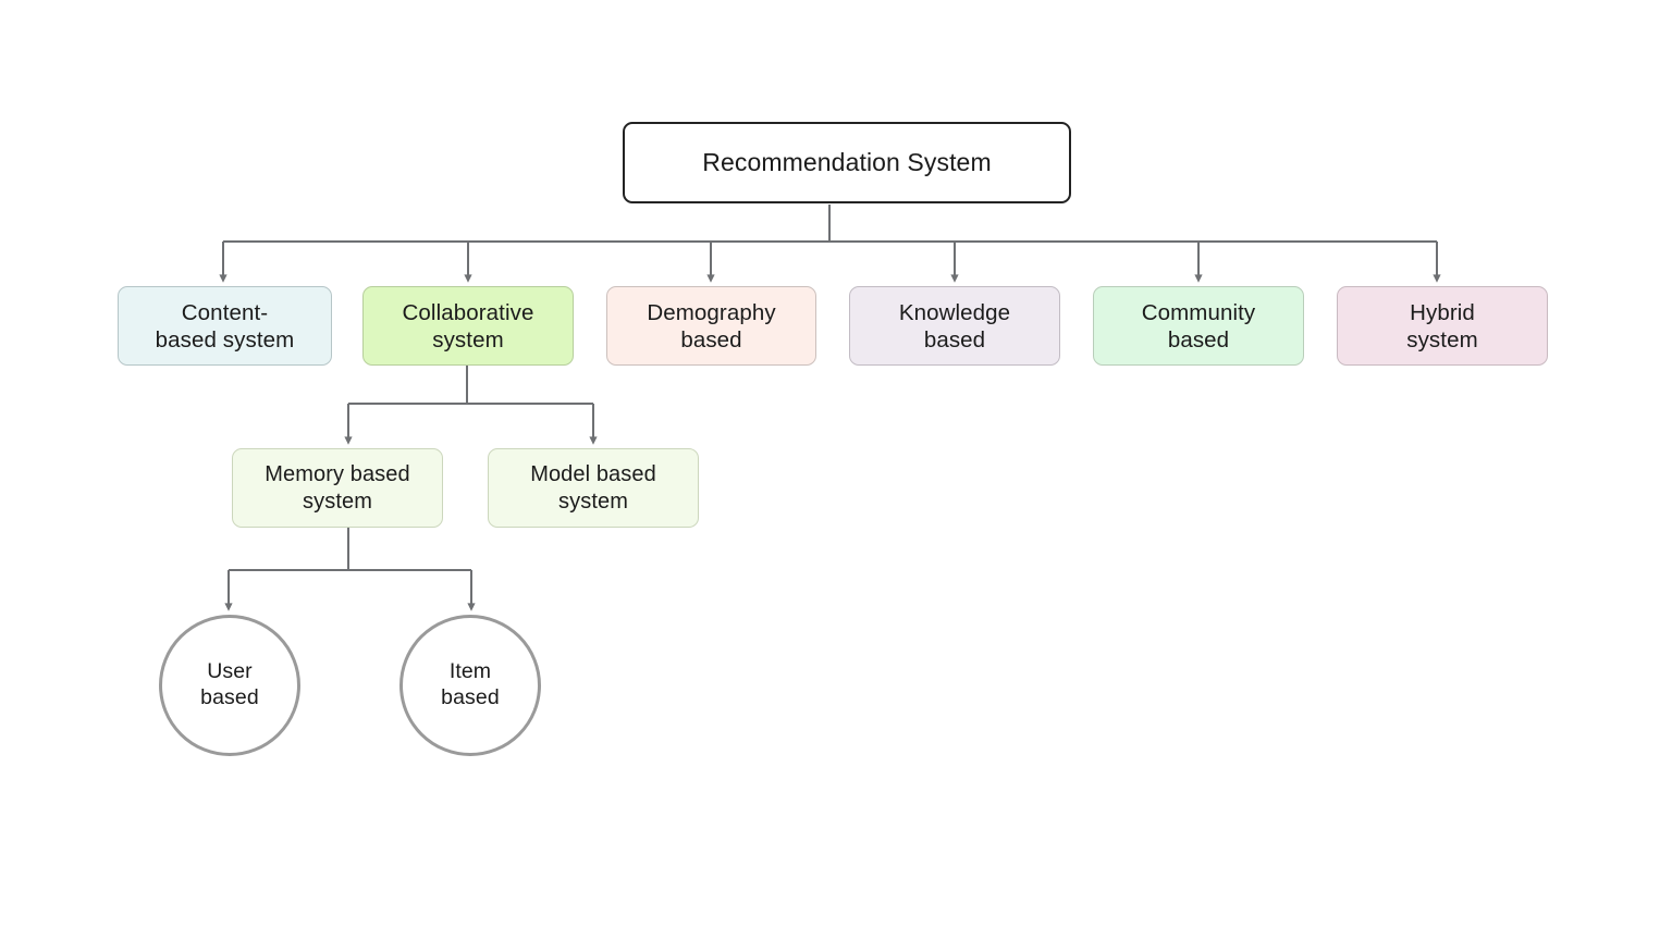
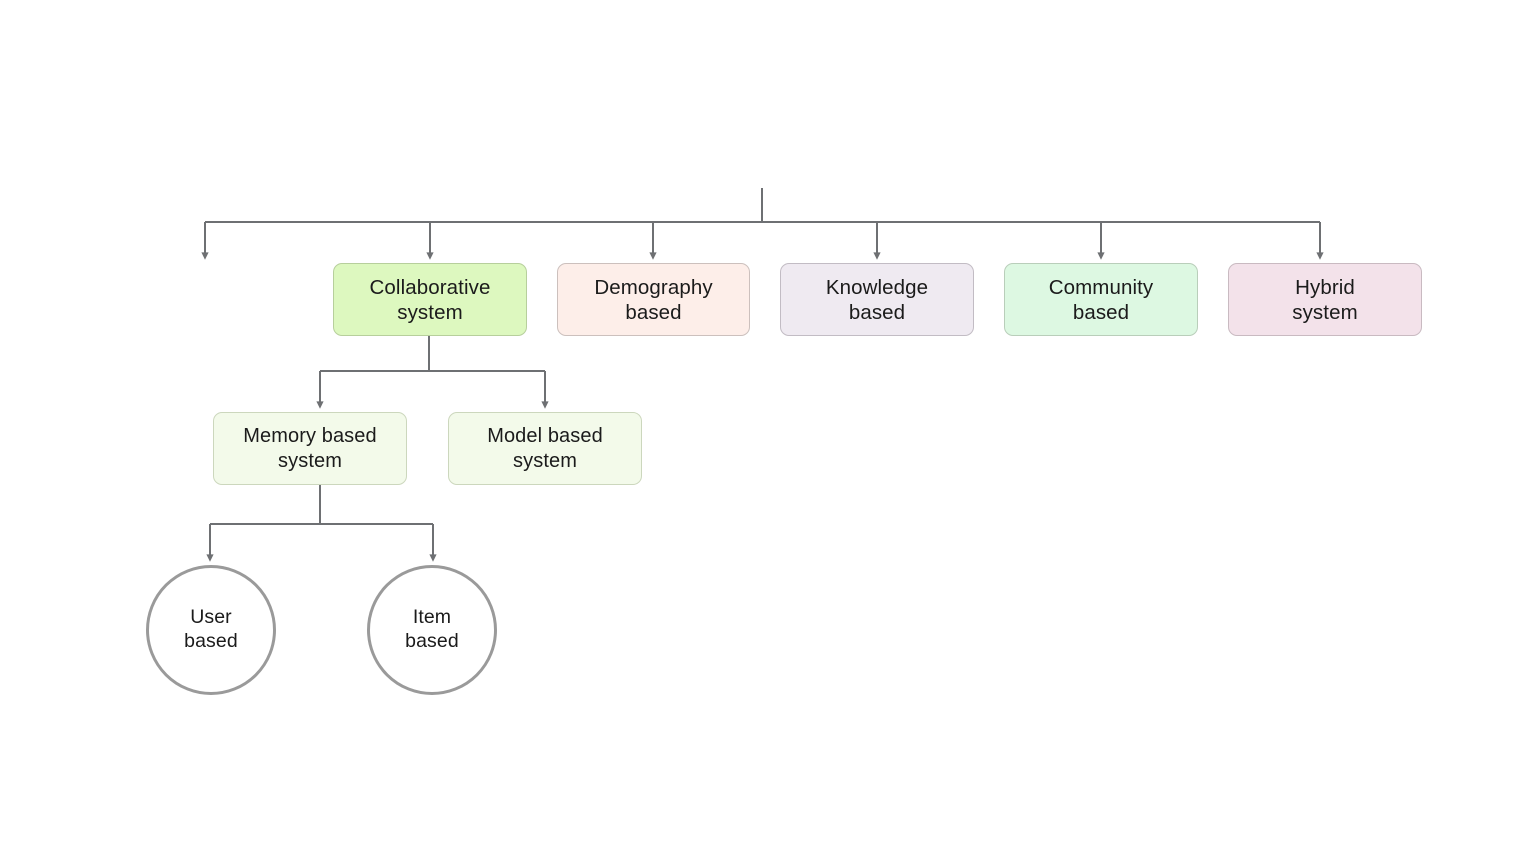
- Recommendation System
- Content-
- based system
  Collaborative
  system
  Demography
  based
  Knowledge
  based
  Community
  based
  Hybrid
  system
  Memory based
  system
  Model based
  system
  User
  based
  Item
  based
